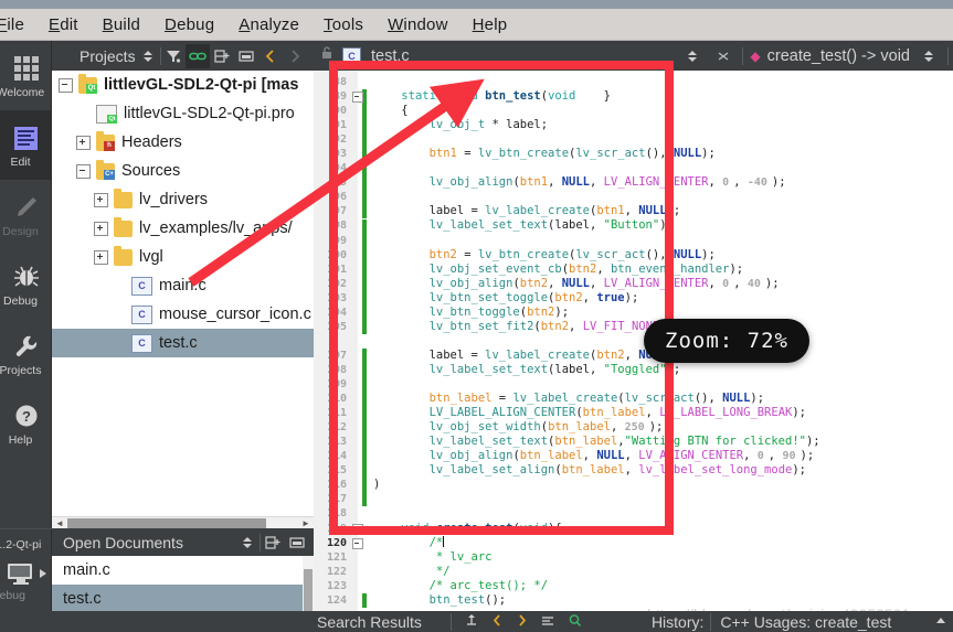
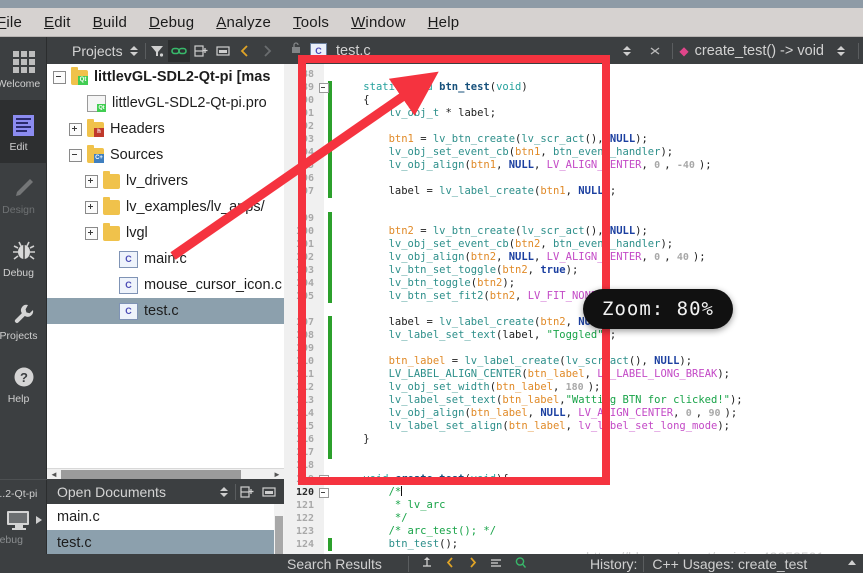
  File
  Edit
  Build
  Debug
  Analyze
  Tools
  Window
  Help
  Welcome
  Edit
  Design
  Debug
  Projects
  ?
  Help
  ..2-Qt-pi
  ebug
  Projects
  littlevGL-SDL2-Qt-pi [mas
  littlevGL-SDL2-Qt-pi.pro
  Headers
  Sources
  lv_drivers
  lv_examples/lv_as/
  lvgl
  C
  main.c
  C
  mouse_cursor_icon.c
  C
  test.c
  ◄
  ►
  Open Documents
  main.c
  test.c
  C
  test.c
  ◆
  create_test() -> void
  88
  89
- staticid btn_test(void }
+ staticid btn_test(void)
  90
  {
  91
  lv_obj_t * label;
  92
  93
  btn1 = lv_btn_create(lv_scr_act(), NULL);
  94
+ lv_obj_set_event_cb(btn1, btn_event_handler);
  lv_obj_align(btn1, NULL, LV_ALIGN_CENTER, 0 , -40 );
  96
  97
  label = lv_label_create(btn1, NULL);
- 98
- lv_label_set_text(label, "Button");
  99
  100
  btn2 = lv_btn_create(lv_scr_act(), NULL);
  101
  lv_obj_set_event_cb(btn2, btn_event_handler);
  102
  lv_obj_align(btn2, NULL, LV_ALIGN_CENTER, 0 , 40 );
  103
  lv_btn_set_toggle(btn2, true);
  104
  lv_btn_toggle(btn2);
  105
  107
  label = lv_label_create(btn2, N
  108
  lv_label_set_text(label, "Toggled");
  109
  110
  btn_label = lv_label_create(lv_scr_act(), NULL);
  111
  LV_LABEL_ALIGN_CENTER(btn_label, LV_LABEL_LONG_BREAK);
  112
- lv_obj_set_width(btn_label, 250 );
+ lv_obj_set_width(btn_label, 180 );
  113
  lv_label_set_text(btn_label,"Watting BTN for clicked!");
  114
  lv_obj_align(btn_label, NULL, LV_ALIGN_CENTER, 0 , 90 );
  115
  lv_label_set_align(btn_label, lv_label_set_long_mode);
  116
- )
+ }
  117
  118
  119
  void create_test(void){
  120
  /*
  121
  * lv_arc
  122
  */
  123
  /* arc_test(); */
  124
  btn_test();
- Zoom: 72%
+ Zoom: 80%
  Search Results
  History:
  C++ Usages: create_test
